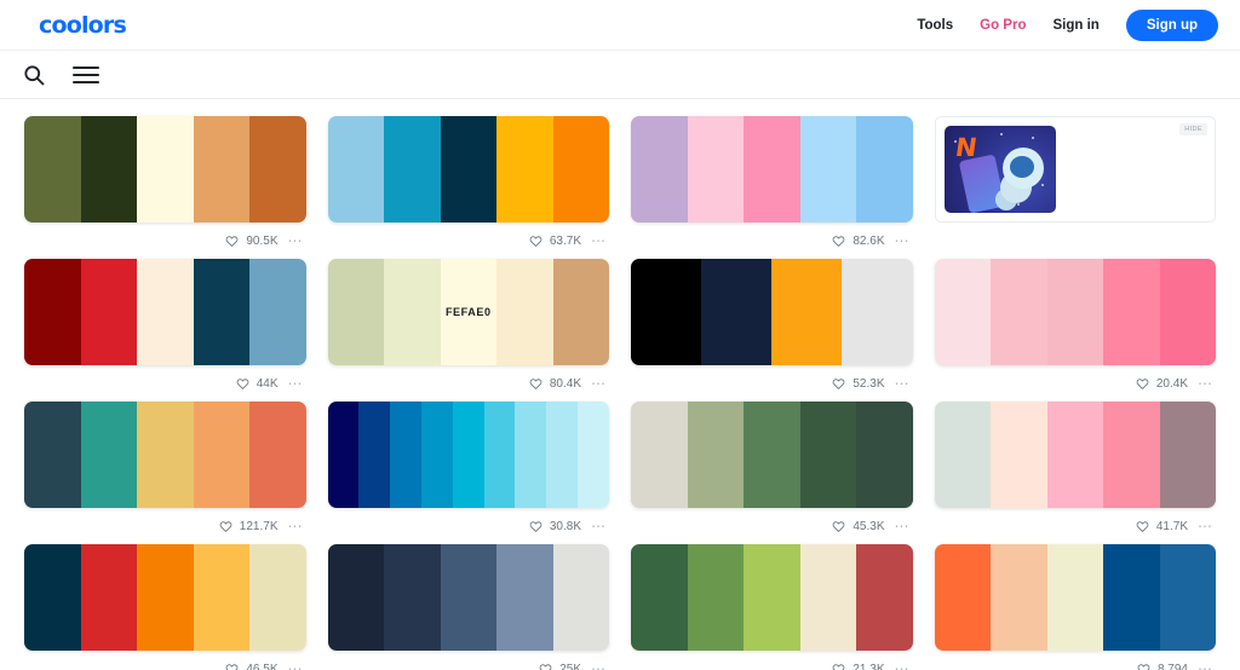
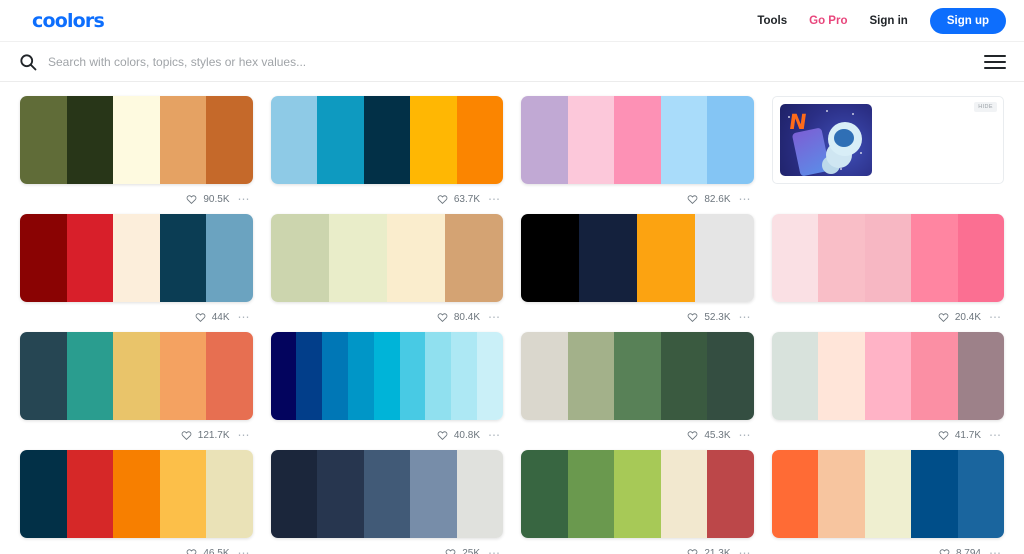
  coolors
  Tools
  Go Pro
  Sign in
  Sign up
+ Search with colors, topics, styles or hex values...
  90.5K
  ⋯
  63.7K
  ⋯
  82.6K
  ⋯
  44K
  ⋯
- FEFAE0
  80.4K
  ⋯
  52.3K
  ⋯
  20.4K
  ⋯
  121.7K
  ⋯
- 30.8K
+ 40.8K
  ⋯
  45.3K
  ⋯
  41.7K
  ⋯
  46.5K
  ⋯
  25K
  ⋯
  21.3K
  ⋯
  8,794
  ⋯
